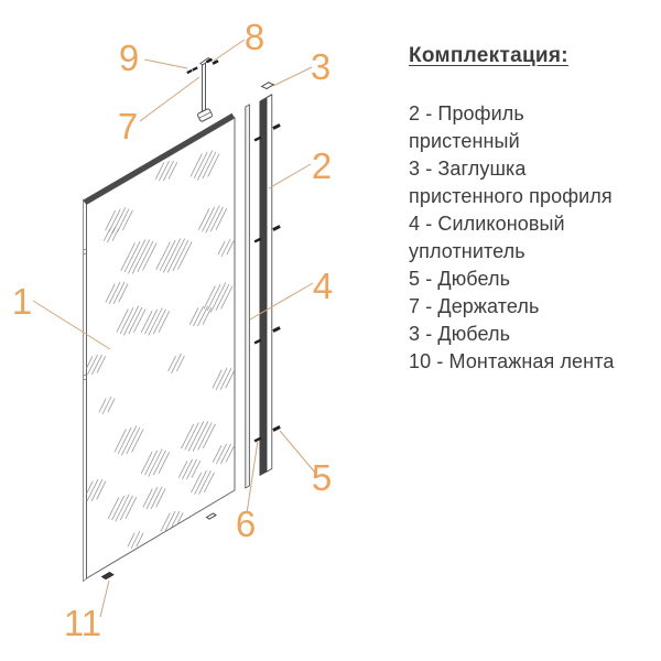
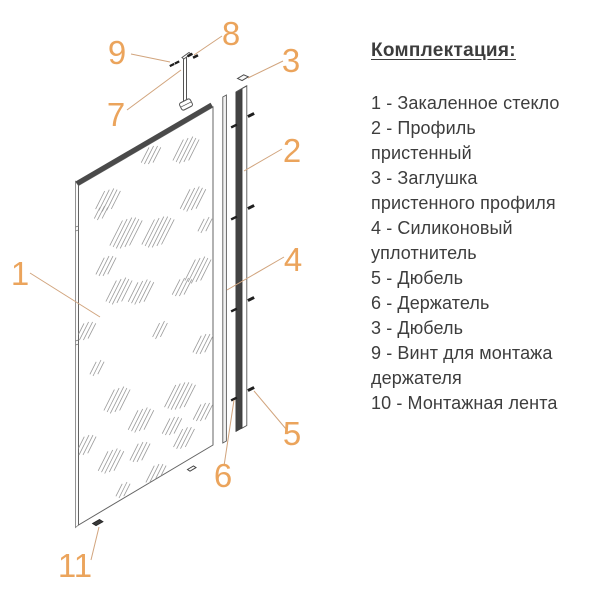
  1
  2
  3
  4
  5
  6
  7
  8
  9
  11
  Комплектация:
+ 1 - Закаленное стекло
  2 - Профиль
  пристенный
  3 - Заглушка
  пристенного профиля
  4 - Силиконовый
  уплотнитель
  5 - Дюбель
- 7 - Держатель
+ 6 - Держатель
  3 - Дюбель
+ 9 - Винт для монтажа
+ держателя
  10 - Монтажная лента
